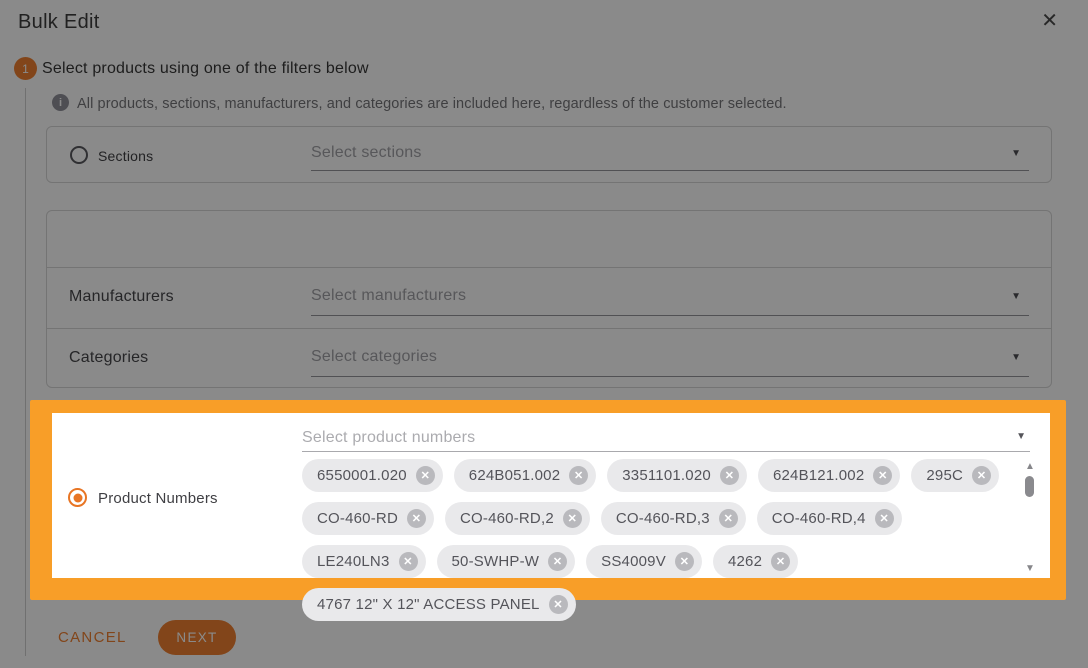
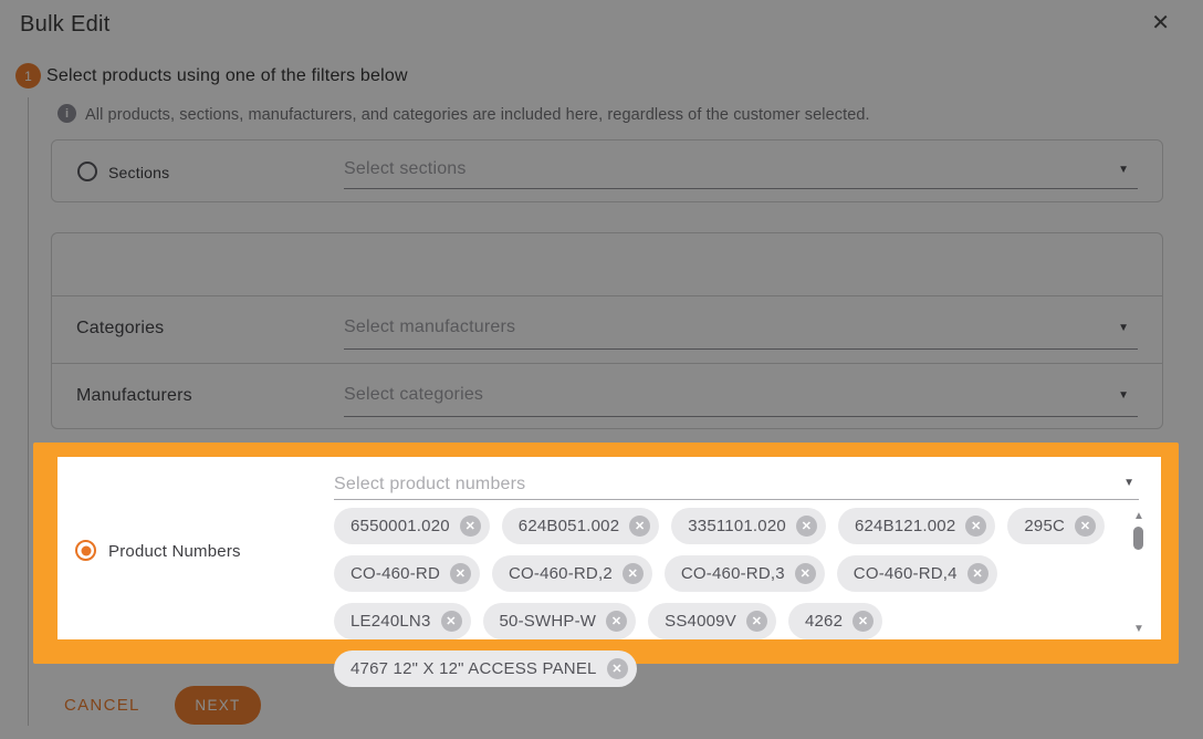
  Bulk Edit
  ✕
  1
  Select products using one of the filters below
  i
  All products, sections, manufacturers, and categories are included here, regardless of the customer selected.
  Sections
  Select sections
  ▼
- Manufacturers
+ Categories
  Select manufacturers
  ▼
- Categories
+ Manufacturers
  Select categories
  ▼
  Product Numbers
  Select product numbers
  ▼
  6550001.020
  ✕
  624B051.002
  ✕
  3351101.020
  ✕
  624B121.002
  ✕
  295C
  ✕
  CO-460-RD
  ✕
  CO-460-RD,2
  ✕
  CO-460-RD,3
  ✕
  CO-460-RD,4
  ✕
  LE240LN3
  ✕
  50-SWHP-W
  ✕
  SS4009V
  ✕
  4262
  ✕
  4767 12" X 12" ACCESS PANEL
  ✕
  ▲
  ▼
  CANCEL
  NEXT
